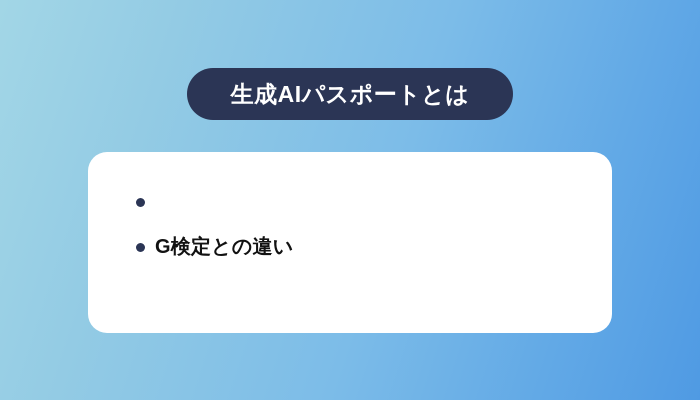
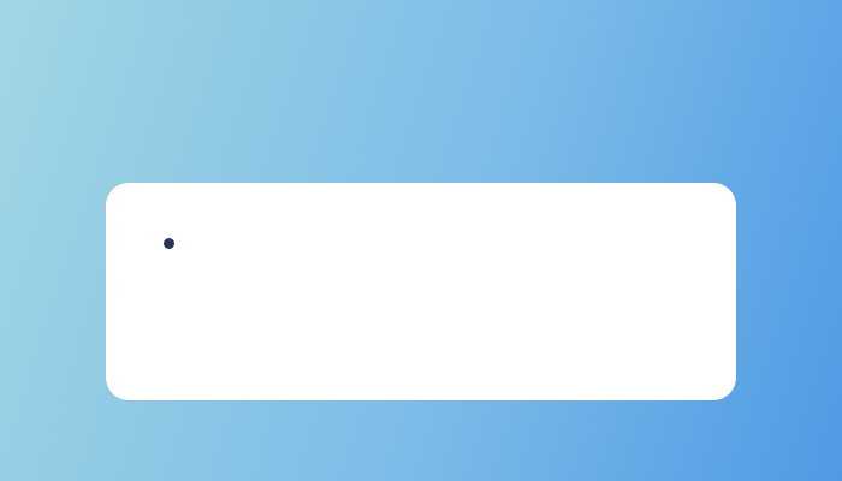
- 生成AIパスポートとは
- G検定との違い
